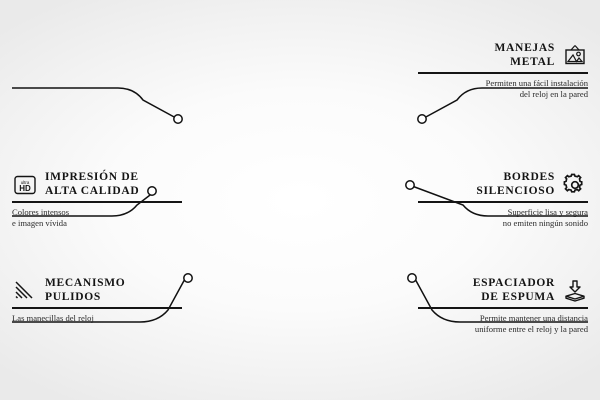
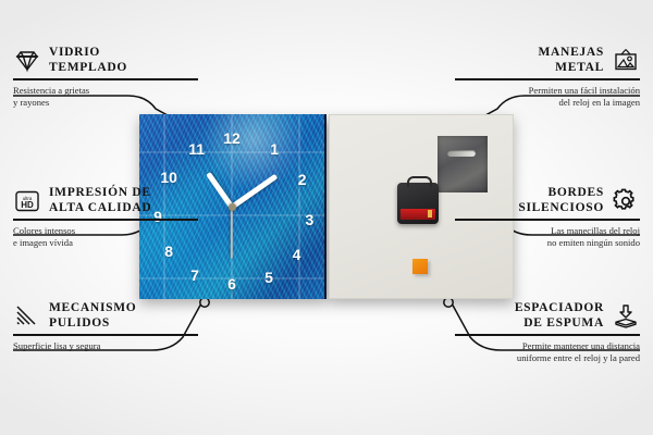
+ 12
+ 1
+ 2
+ 3
+ 4
+ 5
+ 6
+ 7
+ 8
+ 9
+ 10
+ 11
+ VIDRIO
+ TEMPLADO
+ Resistencia a grietas
+ y rayones
  HD
  IMPRESIÓN DE
  ALTA CALIDAD
  Colores intensos
  e imagen vívida
  MECANISMO
  PULIDOS
- Las manecillas del reloj
+ Superficie lisa y segura
  MANEJAS
  METAL
  Permiten una fácil instalación
- del reloj en la pared
+ del reloj en la imagen
  BORDES
  SILENCIOSO
- Superficie lisa y segura
+ Las manecillas del reloj
  no emiten ningún sonido
  ESPACIADOR
  DE ESPUMA
  Permite mantener una distancia
  uniforme entre el reloj y la pared
